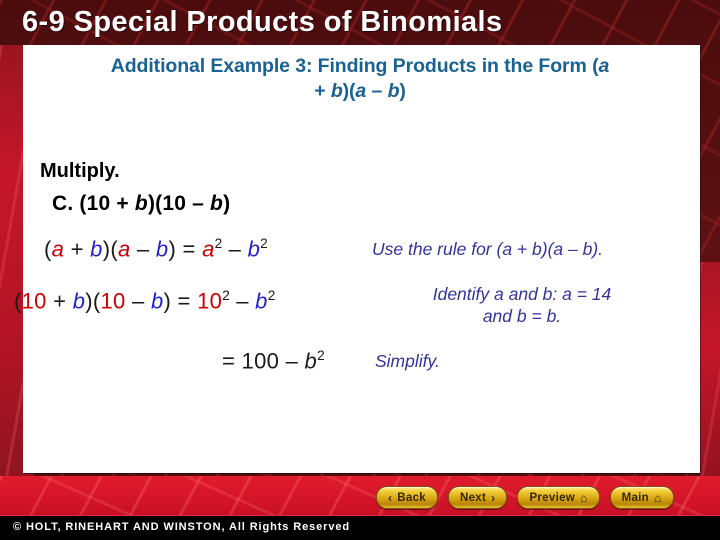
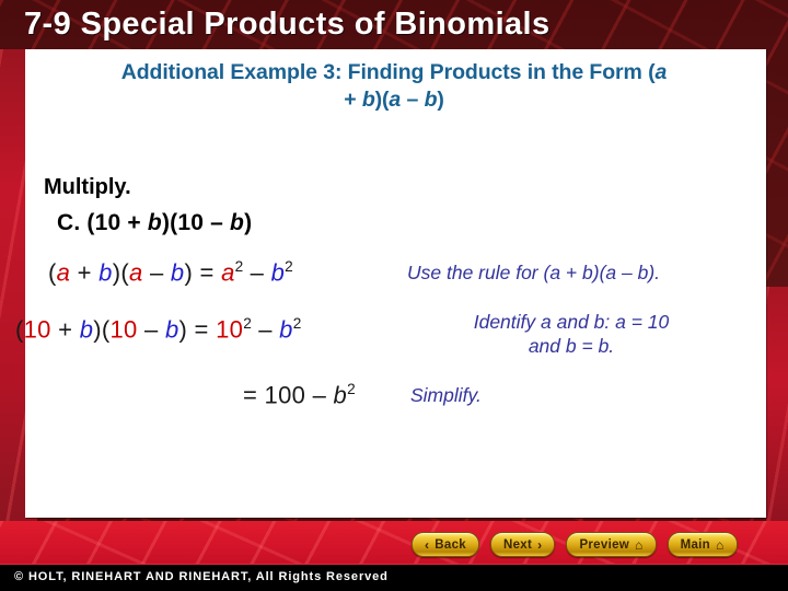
- 6-9 Special Products of Binomials
+ 7-9 Special Products of Binomials
  Additional Example 3: Finding Products in the Form (a
  + b)(a – b)
  Multiply.
  C. (10 + b)(10 – b)
  (a + b)(a – b) = a2 – b2
  Use the rule for (a + b)(a – b).
  (10 + b)(10 – b) = 102 – b2
- Identify a and b: a = 14
+ Identify a and b: a = 10
  and b = b.
  = 100 – b2
  Simplify.
  ‹
  Back
  Next
  ›
  Preview
  ⌂
  Main
  ⌂
- © HOLT, RINEHART AND WINSTON, All Rights Reserved
+ © HOLT, RINEHART AND RINEHART, All Rights Reserved
